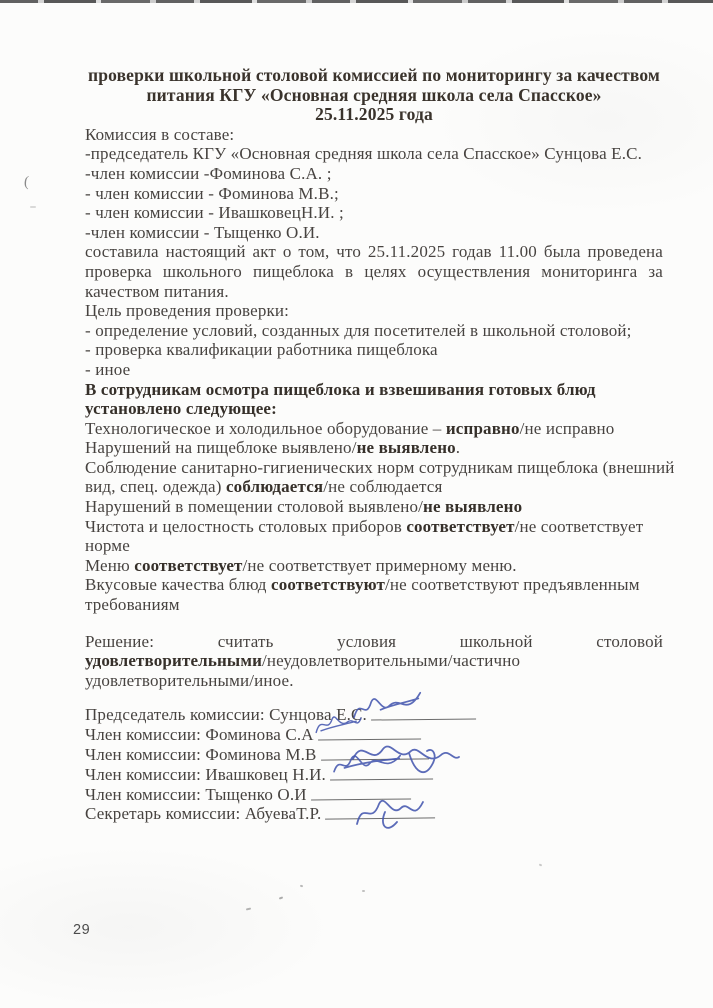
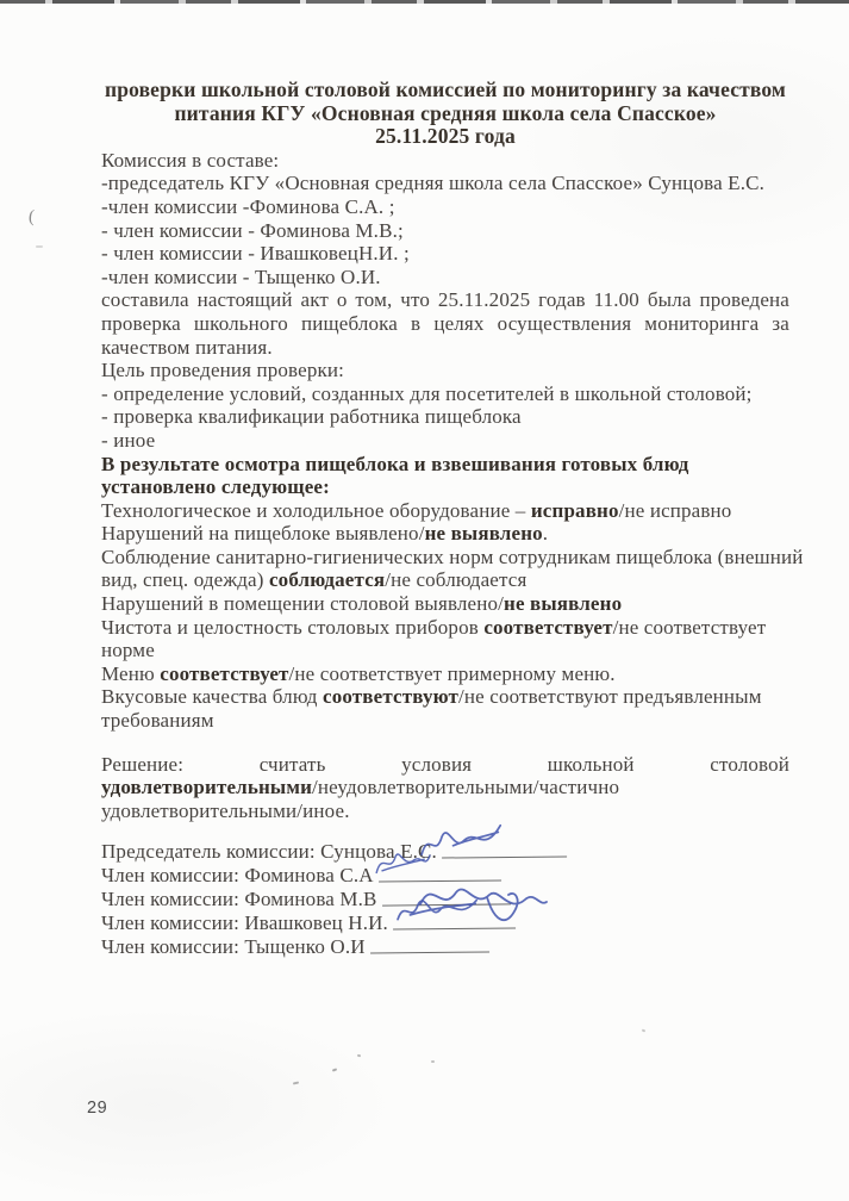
  проверки школьной столовой комиссией по мониторингу за качеством
  питания КГУ «Основная средняя школа села Спасское»
  25.11.2025 года
  Комиссия в составе:
  -председатель КГУ «Основная средняя школа села Спасское» Сунцова Е.С.
  -член комиссии -Фоминова С.А. ;
  - член комиссии - Фоминова М.В.;
  - член комиссии - ИвашковецН.И. ;
  -член комиссии - Тыщенко О.И.
  составила настоящий акт о том, что 25.11.2025 годав 11.00 была проведена
  проверка школьного пищеблока в целях осуществления мониторинга за
  качеством питания.
  Цель проведения проверки:
  - определение условий, созданных для посетителей в школьной столовой;
  - проверка квалификации работника пищеблока
  - иное
- В сотрудникам осмотра пищеблока и взвешивания готовых блюд
+ В результате осмотра пищеблока и взвешивания готовых блюд
  установлено следующее:
  Технологическое и холодильное оборудование – исправно/не исправно
  Нарушений на пищеблоке выявлено/не выявлено.
  Соблюдение санитарно-гигиенических норм сотрудникам пищеблока (внешний
  вид, спец. одежда) соблюдается/не соблюдается
  Нарушений в помещении столовой выявлено/не выявлено
  Чистота и целостность столовых приборов соответствует/не соответствует
  норме
  Меню соответствует/не соответствует примерному меню.
  Вкусовые качества блюд соответствуют/не соответствуют предъявленным
  требованиям
  Решение: считать условия школьной столовой
  удовлетворительными/неудовлетворительными/частично
  удовлетворительными/иное.
  Председатель комиссии: Сунцова Е.С.
  Член комиссии: Фоминова С.А
  Член комиссии: Фоминова М.В
  Член комиссии: Ивашковец Н.И.
  Член комиссии: Тыщенко О.И
- Секретарь комиссии: АбуеваТ.Р.
  29
